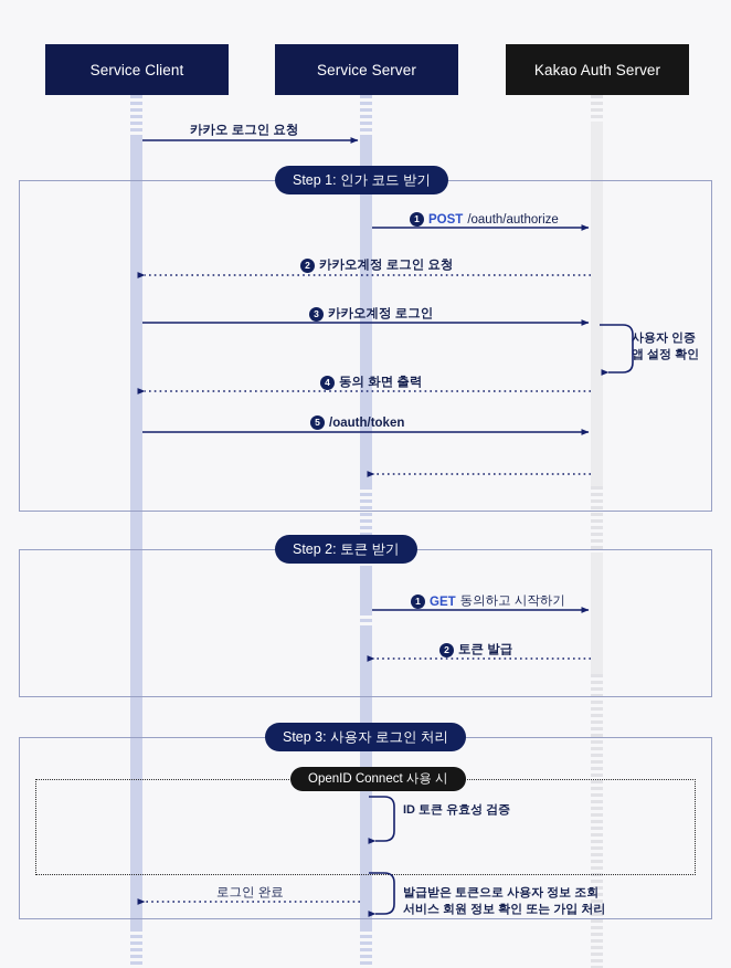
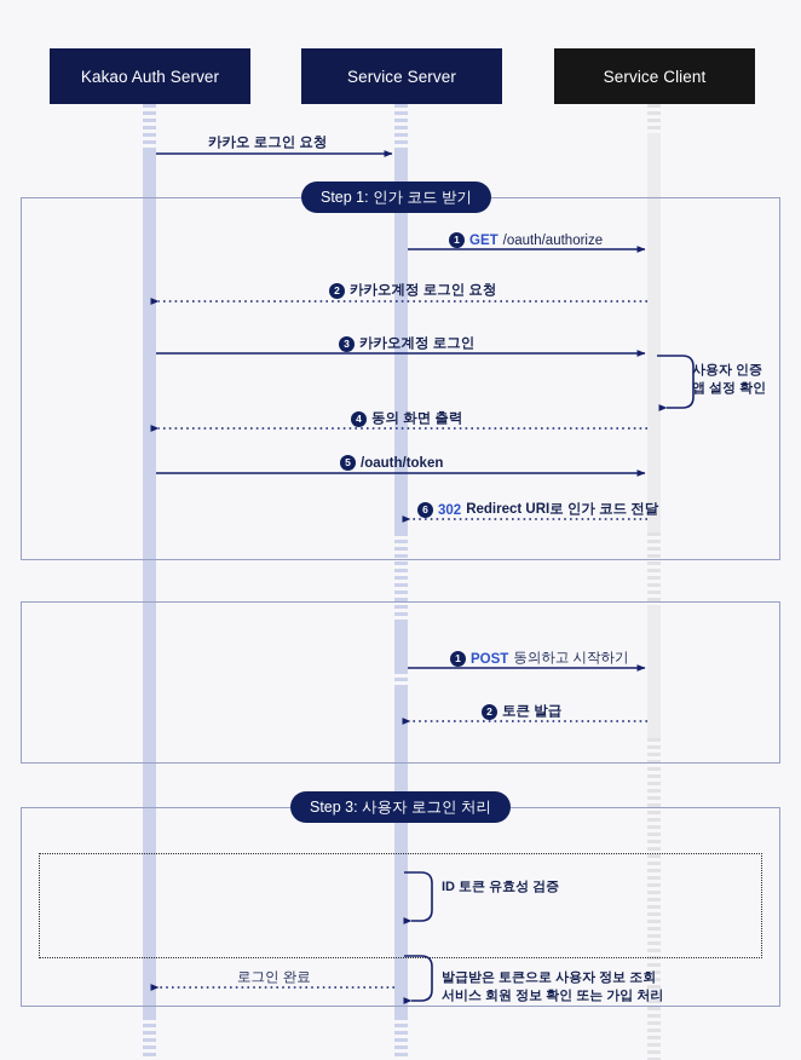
- Service Client
+ Kakao Auth Server
  Service Server
- Kakao Auth Server
+ Service Client
  Step 1: 인가 코드 받기
- Step 2: 토큰 받기
  Step 3: 사용자 로그인 처리
- OpenID Connect 사용 시
  카카오 로그인 요청
  1
- POST
+ GET
  /oauth/authorize
  2
  카카오계정 로그인 요청
  3
  카카오계정 로그인
  4
  동의 화면 출력
  5
  /oauth/token
+ 6
+ 302
+ Redirect URI로 인가 코드 전달
  1
- GET
+ POST
  동의하고 시작하기
  2
  토큰 발급
  로그인 완료
  사용자 인증
  앱 설정 확인
  ID 토큰 유효성 검증
  발급받은 토큰으로 사용자 정보 조회
  서비스 회원 정보 확인 또는 가입 처리
